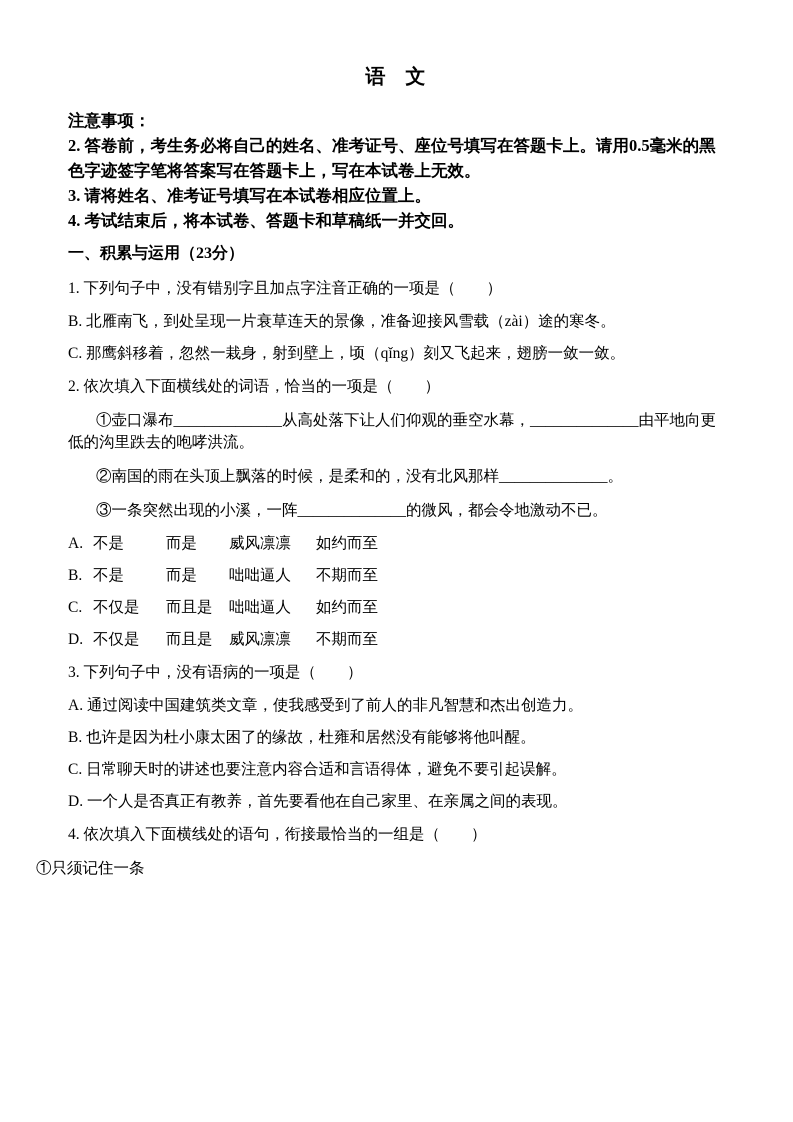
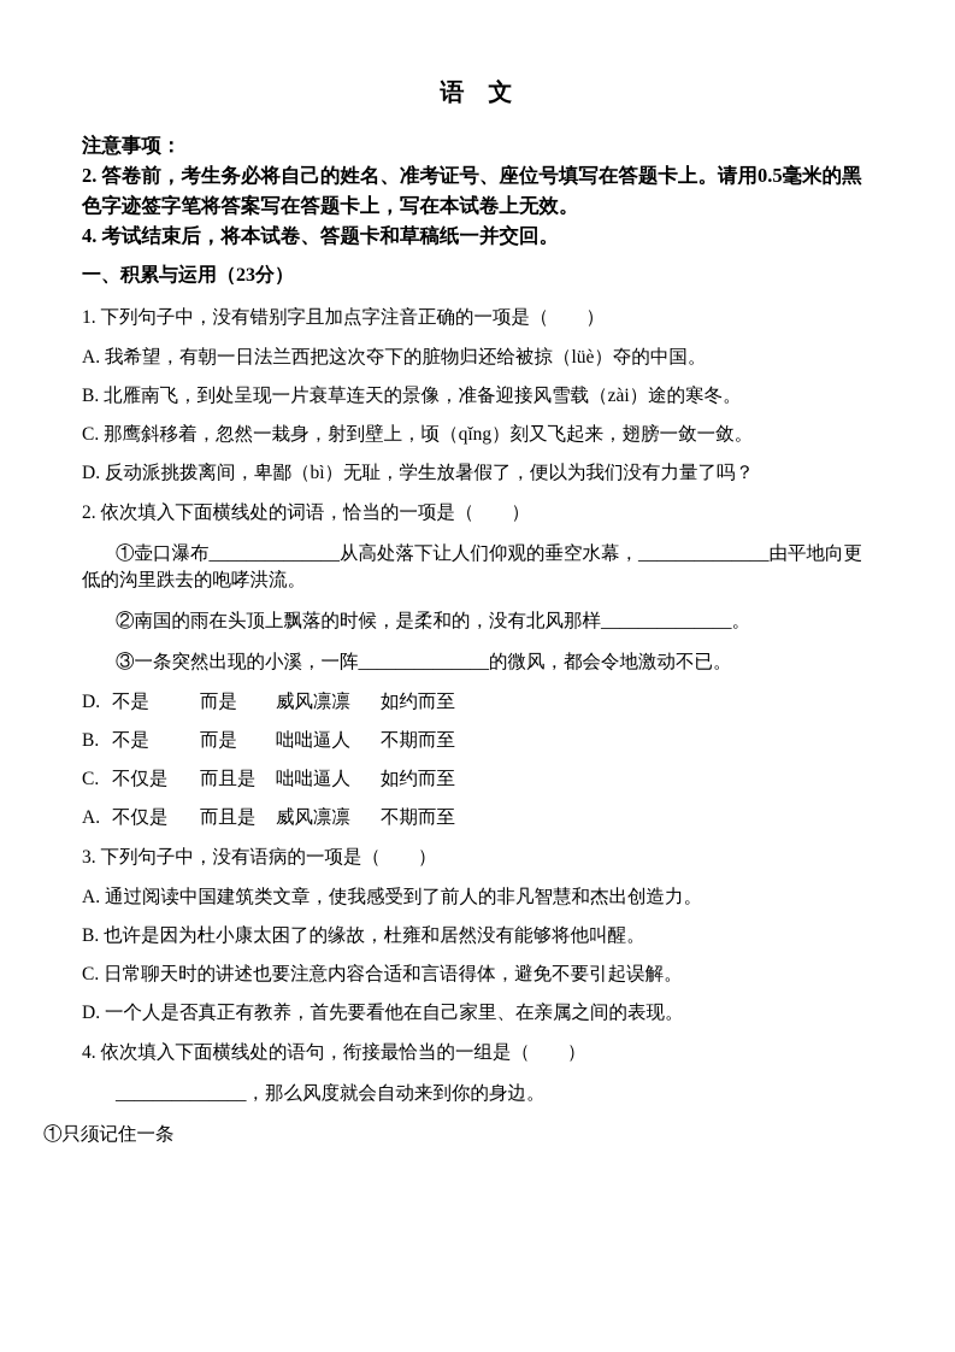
  语 文
  注意事项：
  2. 答卷前，考生务必将自己的姓名、准考证号、座位号填写在答题卡上。请用0.5毫米的黑色字迹签字笔将答案写在答题卡上，写在本试卷上无效。
- 3. 请将姓名、准考证号填写在本试卷相应位置上。
  4. 考试结束后，将本试卷、答题卡和草稿纸一并交回。
  一、积累与运用（23分）
  1. 下列句子中，没有错别字且加点字注音正确的一项是（ ）
+ A. 我希望，有朝一日法兰西把这次夺下的脏物归还给被掠（lüè）夺的中国。
  B. 北雁南飞，到处呈现一片衰草连天的景像，准备迎接风雪载（zài）途的寒冬。
  C. 那鹰斜移着，忽然一栽身，射到壁上，顷（qǐng）刻又飞起来，翅膀一敛一敛。
+ D. 反动派挑拨离间，卑鄙（bì）无耻，学生放暑假了，便以为我们没有力量了吗？
  2. 依次填入下面横线处的词语，恰当的一项是（ ）
  ①壶口瀑布______________从高处落下让人们仰观的垂空水幕，______________由平地向更低的沟里跌去的咆哮洪流。
  ②南国的雨在头顶上飘落的时候，是柔和的，没有北风那样______________。
  ③一条突然出现的小溪，一阵______________的微风，都会令地激动不已。
- A.
+ D.
  不是
  而是
  威风凛凛
  如约而至
  B.
  不是
  而是
  咄咄逼人
  不期而至
  C.
  不仅是
  而且是
  咄咄逼人
  如约而至
- D.
+ A.
  不仅是
  而且是
  威风凛凛
  不期而至
  3. 下列句子中，没有语病的一项是（ ）
  A. 通过阅读中国建筑类文章，使我感受到了前人的非凡智慧和杰出创造力。
  B. 也许是因为杜小康太困了的缘故，杜雍和居然没有能够将他叫醒。
  C. 日常聊天时的讲述也要注意内容合适和言语得体，避免不要引起误解。
  D. 一个人是否真正有教养，首先要看他在自己家里、在亲属之间的表现。
  4. 依次填入下面横线处的语句，衔接最恰当的一组是（ ）
+ ______________，那么风度就会自动来到你的身边。
  ①只须记住一条
